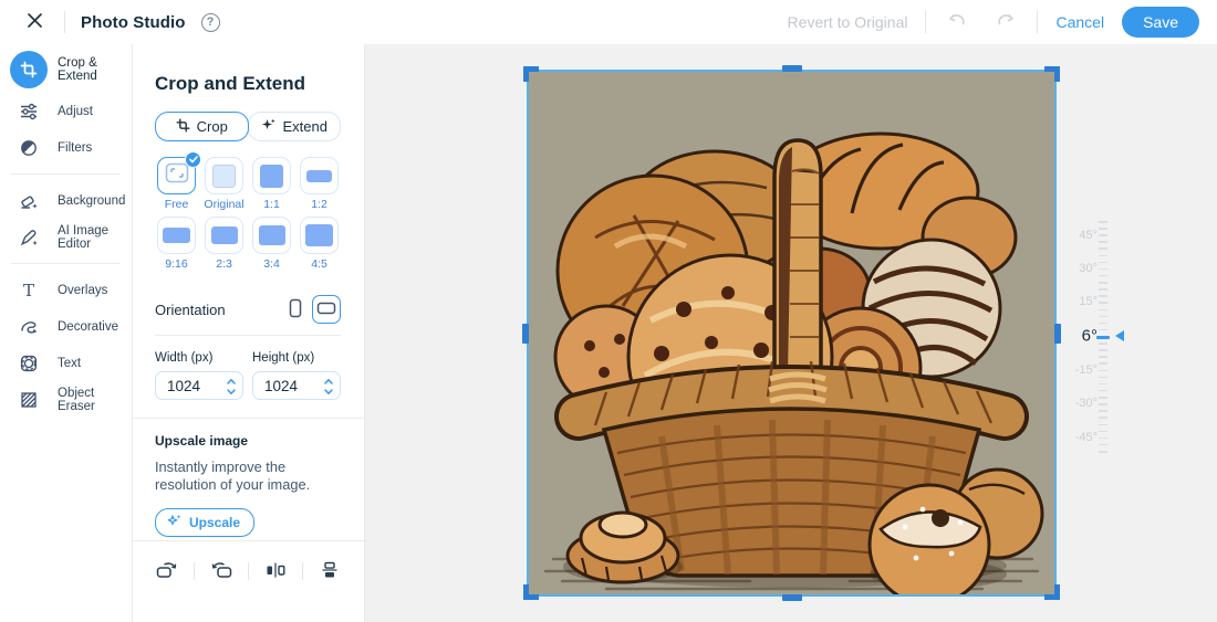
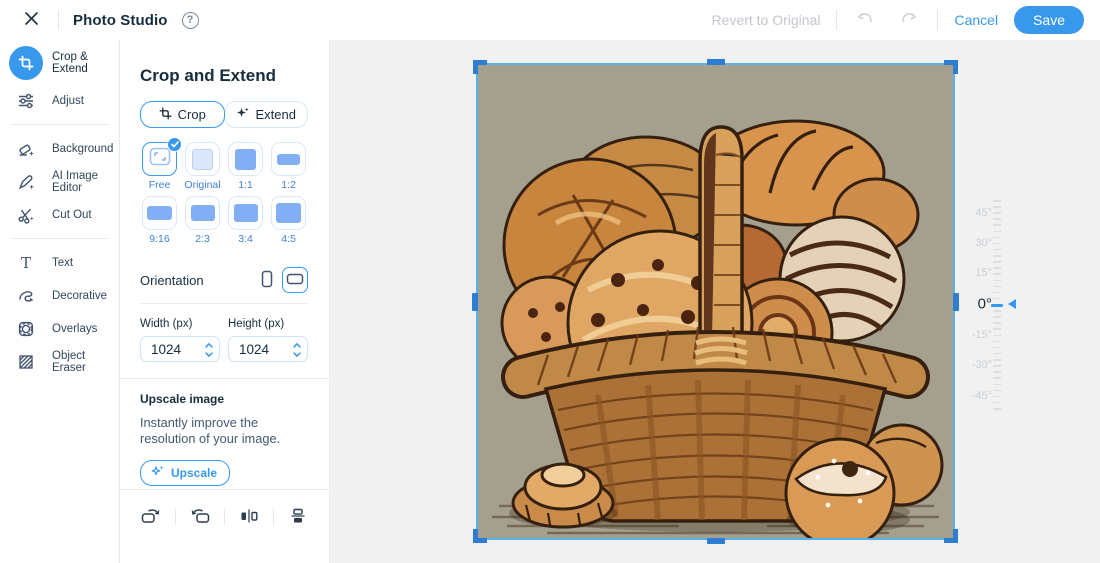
  Photo Studio
  ?
  Revert to Original
  Cancel
  Save
  Crop & Extend
  Adjust
- Filters
  Background
  AI Image Editor
+ Cut Out
  T
- Overlays
+ Text
  Decorative
- Text
+ Overlays
  Object Eraser
  Crop and Extend
  Crop
  Extend
  Free
  Original
  1:1
  1:2
  9:16
  2:3
  3:4
  4:5
  Orientation
  Width (px)
  1024
  Height (px)
  1024
  Upscale image
  Instantly improve the resolution of your image.
  Upscale
  45°
  30°
  15°
- 6°
+ 0°
  -15°
  -30°
  -45°
